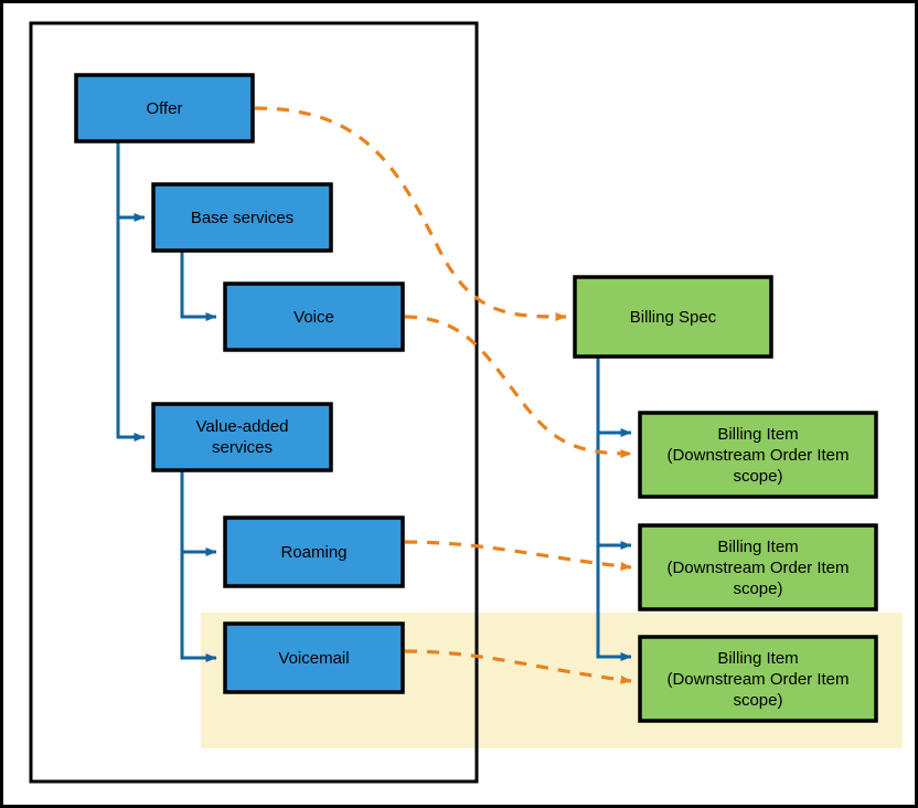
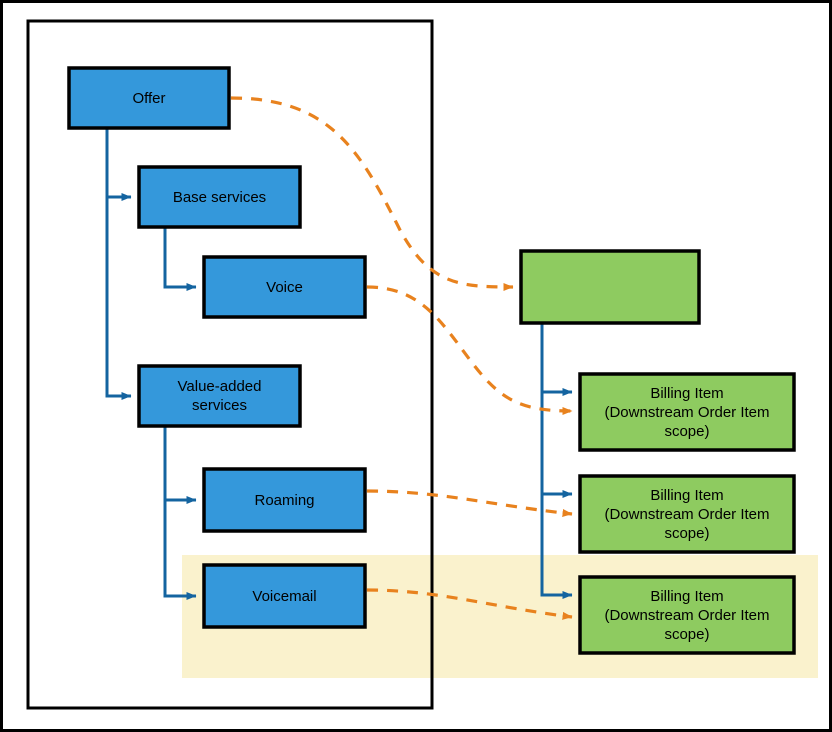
  Offer
  Base services
  Voice
  Value-added
  services
  Roaming
  Voicemail
- Billing Spec
  Billing Item
  (Downstream Order Item
  scope)
  Billing Item
  (Downstream Order Item
  scope)
  Billing Item
  (Downstream Order Item
  scope)
